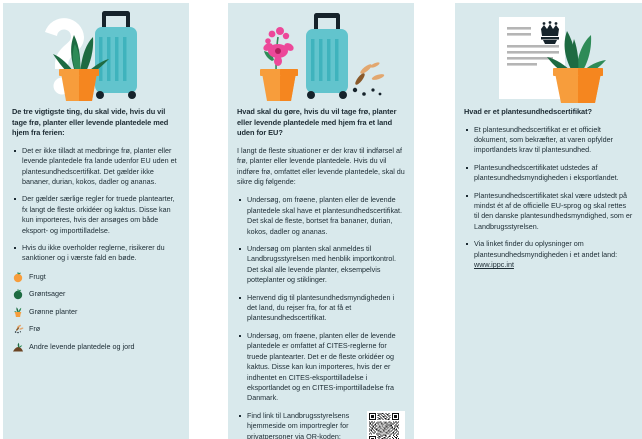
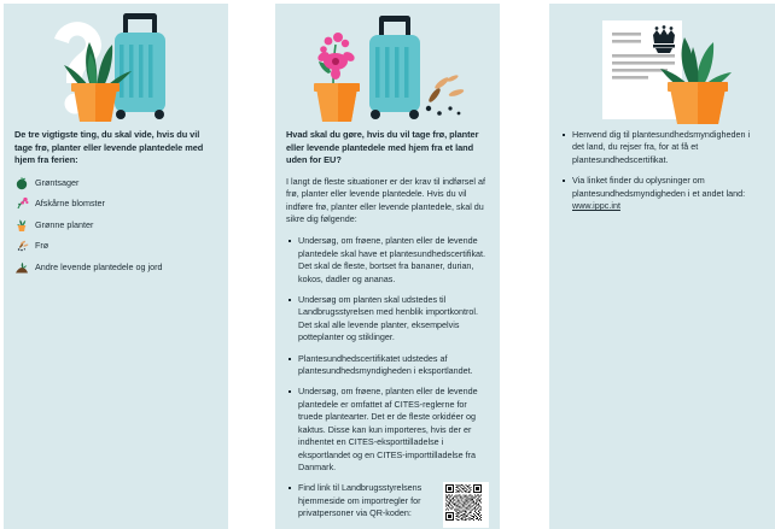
  De tre vigtigste ting, du skal vide, hvis du vil tage frø, planter eller levende plantedele med hjem fra ferien:
- Det er ikke tilladt at medbringe frø, planter eller levende plantedele fra lande udenfor EU uden et plantesundhedscertifikat. Det gælder ikke bananer, durian, kokos, dadler og ananas.
- Der gælder særlige regler for truede plantearter, fx langt de fleste orkidéer og kaktus. Disse kan kun importeres, hvis der ansøges om både eksport- og importtilladelse.
- Hvis du ikke overholder reglerne, risikerer du sanktioner og i værste fald en bøde.
- Frugt
  Grøntsager
+ Afskårne blomster
  Grønne planter
  Frø
  Andre levende plantedele og jord
  Hvad skal du gøre, hvis du vil tage frø, planter eller levende plantedele med hjem fra et land uden for EU?
- I langt de fleste situationer er der krav til indførsel af frø, planter eller levende plantedele. Hvis du vil indføre frø, omfattet eller levende plantedele, skal du sikre dig følgende:
+ I langt de fleste situationer er der krav til indførsel af frø, planter eller levende plantedele. Hvis du vil indføre frø, planter eller levende plantedele, skal du sikre dig følgende:
  Undersøg, om frøene, planten eller de levende plantedele skal have et plantesundhedscertifikat. Det skal de fleste, bortset fra bananer, durian, kokos, dadler og ananas.
- Undersøg om planten skal anmeldes til Landbrugsstyrelsen med henblik importkontrol. Det skal alle levende planter, eksempelvis potteplanter og stiklinger.
+ Undersøg om planten skal udstedes til Landbrugsstyrelsen med henblik importkontrol. Det skal alle levende planter, eksempelvis potteplanter og stiklinger.
- Henvend dig til plantesundhedsmyndigheden i det land, du rejser fra, for at få et plantesundhedscertifikat.
+ Plantesundhedscertifikatet udstedes af plantesundhedsmyndigheden i eksportlandet.
  Undersøg, om frøene, planten eller de levende plantedele er omfattet af CITES-reglerne for truede plantearter. Det er de fleste orkidéer og kaktus. Disse kan kun importeres, hvis der er indhentet en CITES-eksporttilladelse i eksportlandet og en CITES-importtilladelse fra Danmark.
  Find link til Landbrugsstyrelsens hjemmeside om importregler for privatpersoner via QR-koden:
- Hvad er et plantesundhedscertifikat?
- Et plantesundhedscertifikat er et officielt dokument, som bekræfter, at varen opfylder importlandets krav til plantesundhed.
- Plantesundhedscertifikatet udstedes af plantesundhedsmyndigheden i eksportlandet.
+ Henvend dig til plantesundhedsmyndigheden i det land, du rejser fra, for at få et plantesundhedscertifikat.
- Plantesundhedscertifikatet skal være udstedt på mindst ét af de officielle EU-sprog og skal rettes til den danske plantesundhedsmyndighed, som er Landbrugsstyrelsen.
  Via linket finder du oplysninger om plantesundhedsmyndigheden i et andet land: www.ippc.int
